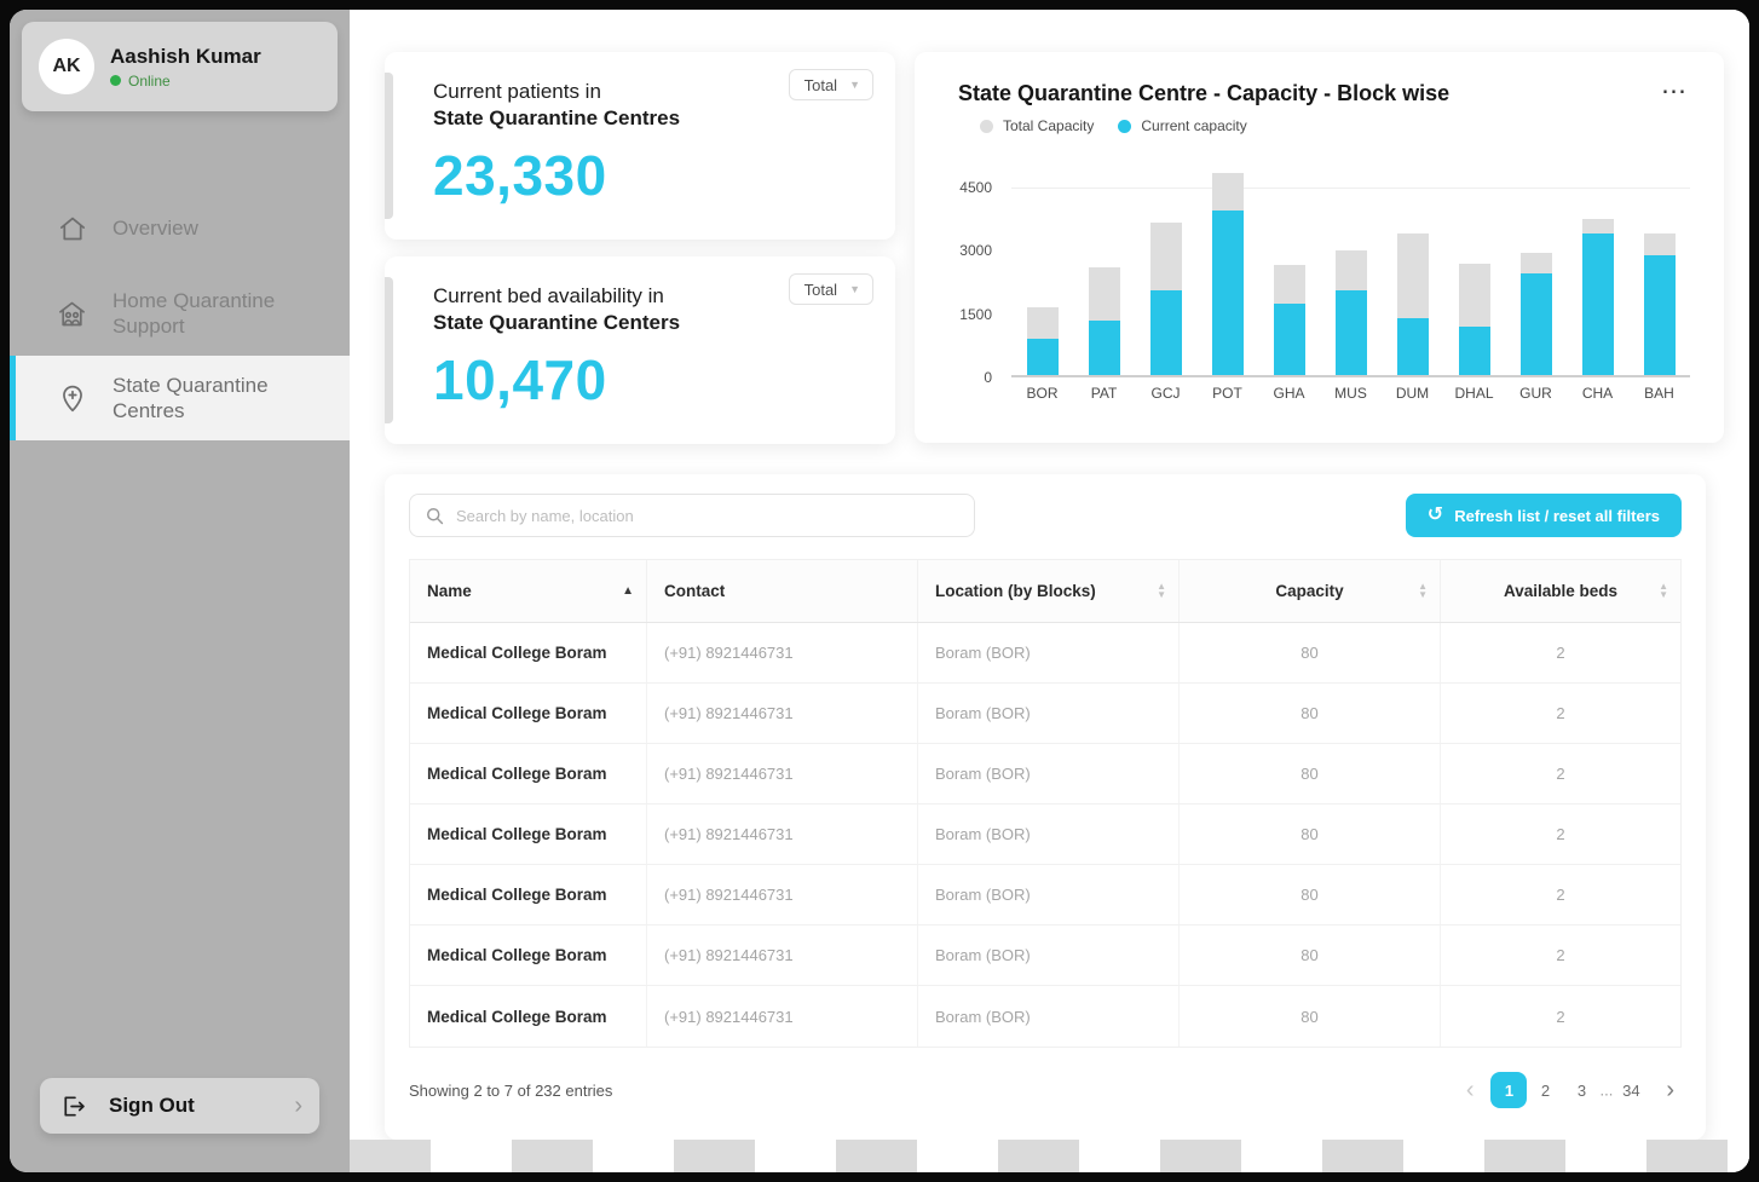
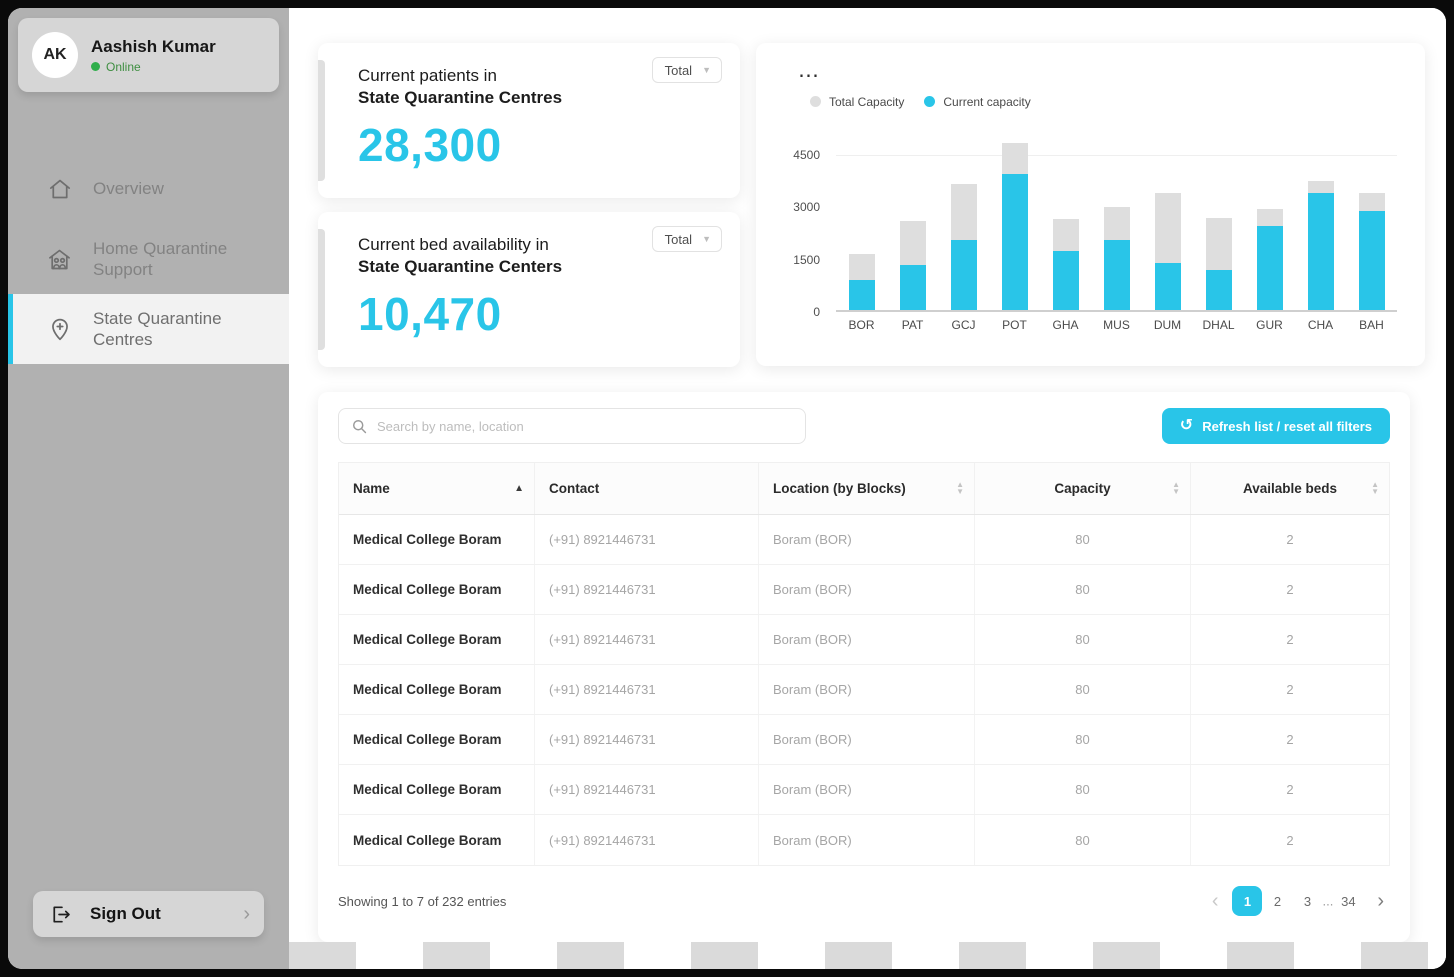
  AK
  Aashish Kumar
  Online
  Overview
  Home Quarantine Support
  State Quarantine Centres
  Sign Out
  ›
  Current patients in
  State Quarantine Centres
- 23,330
+ 28,300
  Total
  ▼
  Current bed availability in
  State Quarantine Centers
  10,470
  Total
  ▼
- State Quarantine Centre - Capacity - Block wise
  ⋯
  Total Capacity
  Current capacity
  0
  1500
  3000
  4500
  BOR
  PAT
  GCJ
  POT
  GHA
  MUS
  DUM
  DHAL
  GUR
  CHA
  BAH
  Search by name, location
  ↺
  Refresh list / reset all filters
  Name
  ▲
  Contact
  Location (by Blocks)
  ▲
  ▼
  Capacity
  ▲
  ▼
  Available beds
  ▲
  ▼
  Medical College Boram
  (+91) 8921446731
  Boram (BOR)
  80
  2
  Medical College Boram
  (+91) 8921446731
  Boram (BOR)
  80
  2
  Medical College Boram
  (+91) 8921446731
  Boram (BOR)
  80
  2
  Medical College Boram
  (+91) 8921446731
  Boram (BOR)
  80
  2
  Medical College Boram
  (+91) 8921446731
  Boram (BOR)
  80
  2
  Medical College Boram
  (+91) 8921446731
  Boram (BOR)
  80
  2
  Medical College Boram
  (+91) 8921446731
  Boram (BOR)
  80
  2
- Showing 2 to 7 of 232 entries
+ Showing 1 to 7 of 232 entries
  ‹
  1 2 3 ... 34
  ›
